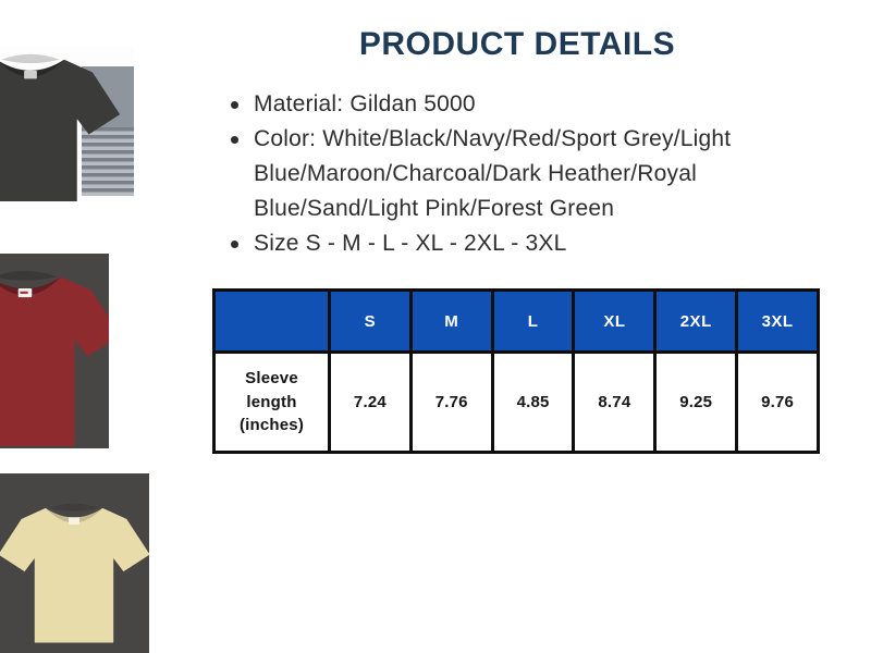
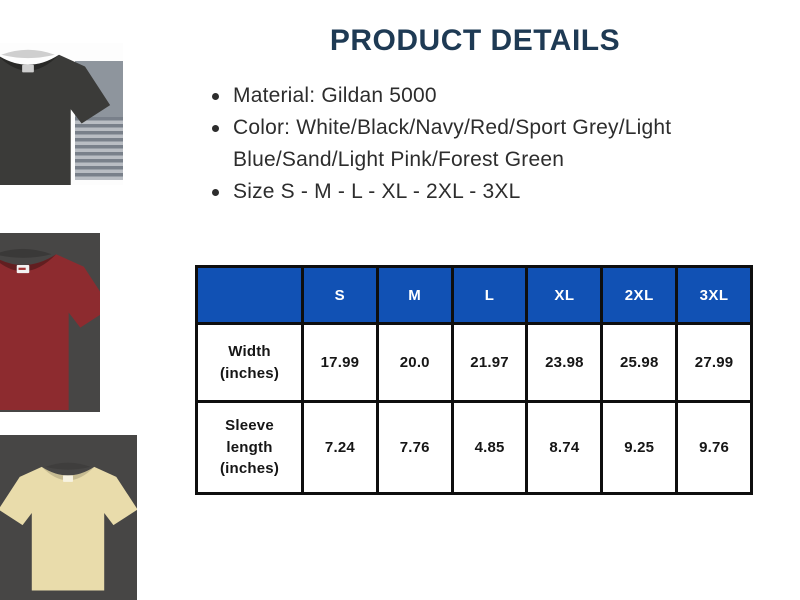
  PRODUCT DETAILS
  Material: Gildan 5000
  Color: White/Black/Navy/Red/Sport Grey/Light
- Blue/Maroon/Charcoal/Dark Heather/Royal
  Blue/Sand/Light Pink/Forest Green
  Size S - M - L - XL - 2XL - 3XL
  	S	M	L	XL	2XL	3XL
+ Width (inches)	17.99	20.0	21.97	23.98	25.98	27.99
  Sleeve length (inches)	7.24	7.76	4.85	8.74	9.25	9.76
